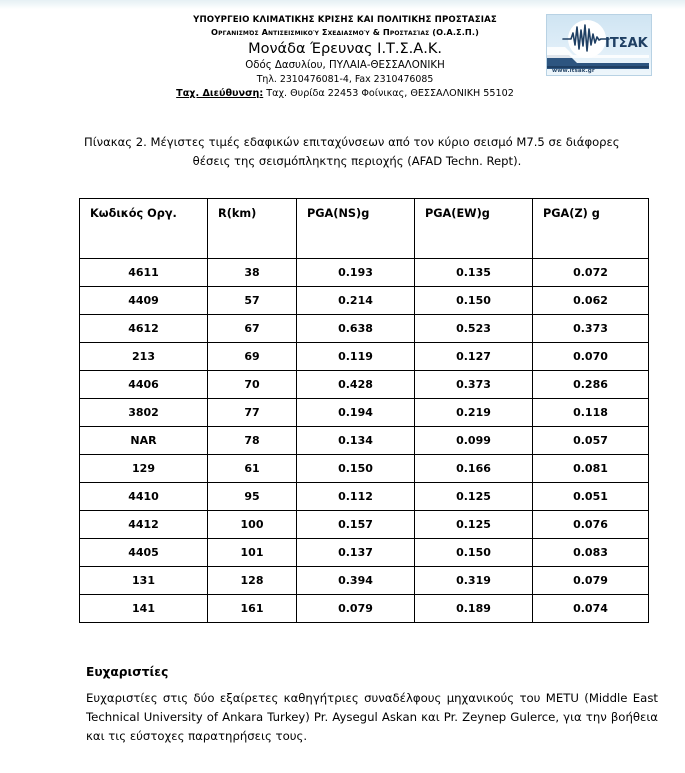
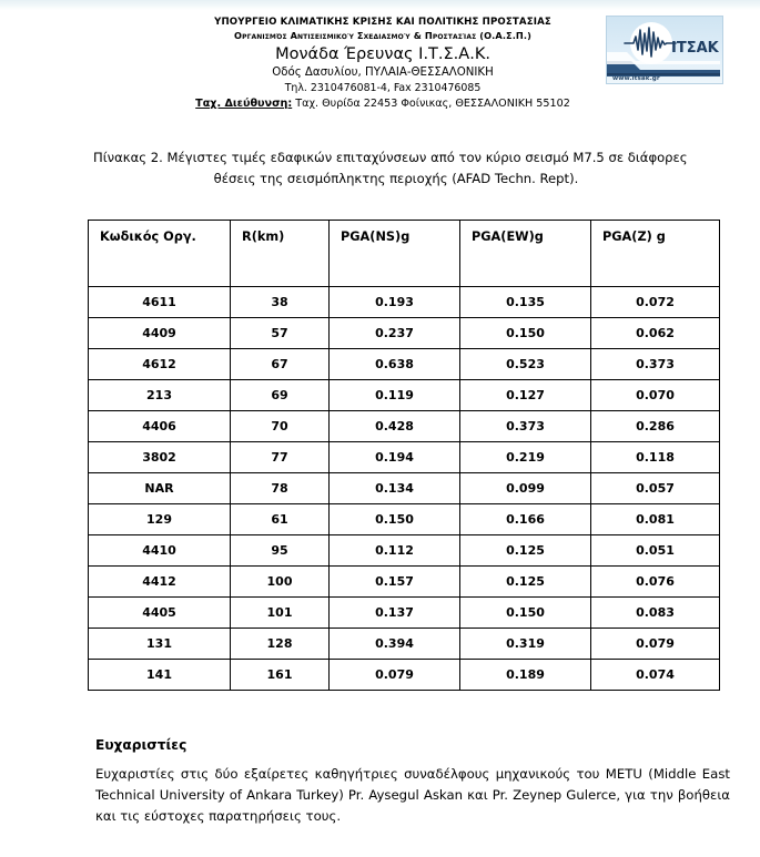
  ΥΠΟΥΡΓΕΙΟ ΚΛΙΜΑΤΙΚΗΣ ΚΡΙΣΗΣ ΚΑΙ ΠΟΛΙΤΙΚΗΣ ΠΡΟΣΤΑΣΙΑΣ
  Οργανισμός Αντισεισμικού Σχεδιασμού & Προστασίας (Ο.Α.Σ.Π.)
  Μονάδα Έρευνας Ι.Τ.Σ.Α.Κ.
  Οδός Δασυλίου, ΠΥΛΑΙΑ-ΘΕΣΣΑΛΟΝΙΚΗ
  Τηλ. 2310476081-4, Fax 2310476085
  Ταχ. Διεύθυνση: Ταχ. Θυρίδα 22453 Φοίνικας, ΘΕΣΣΑΛΟΝΙΚΗ 55102
  ΙΤΣΑΚ
  Πίνακας 2. Μέγιστες τιμές εδαφικών επιταχύνσεων από τον κύριο σεισμό Μ7.5 σε διάφορες
  θέσεις της σεισμόπληκτης περιοχής (AFAD Techn. Rept).
  Κωδικός Οργ.	R(km)	PGA(NS)g	PGA(EW)g	PGA(Z) g
  4611	38	0.193	0.135	0.072
- 4409	57	0.214	0.150	0.062
+ 4409	57	0.237	0.150	0.062
  4612	67	0.638	0.523	0.373
  213	69	0.119	0.127	0.070
  4406	70	0.428	0.373	0.286
  3802	77	0.194	0.219	0.118
  NAR	78	0.134	0.099	0.057
  129	61	0.150	0.166	0.081
  4410	95	0.112	0.125	0.051
  4412	100	0.157	0.125	0.076
  4405	101	0.137	0.150	0.083
  131	128	0.394	0.319	0.079
  141	161	0.079	0.189	0.074
  Ευχαριστίες
  Ευχαριστίες στις δύο εξαίρετες καθηγήτριες συναδέλφους μηχανικούς του METU (Middle East Technical University of Ankara Turkey) Pr. Aysegul Askan και Pr. Zeynep Gulerce, για την βοήθεια και τις εύστοχες παρατηρήσεις τους.
